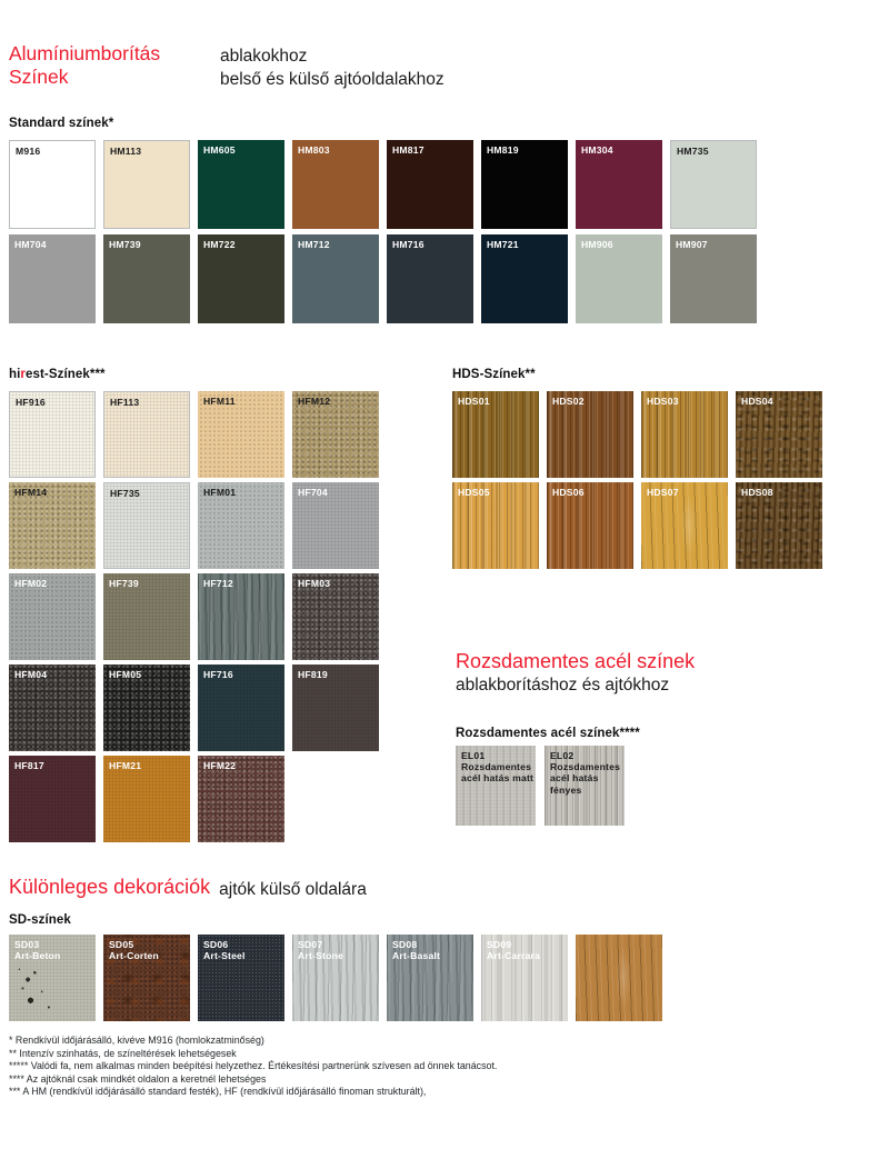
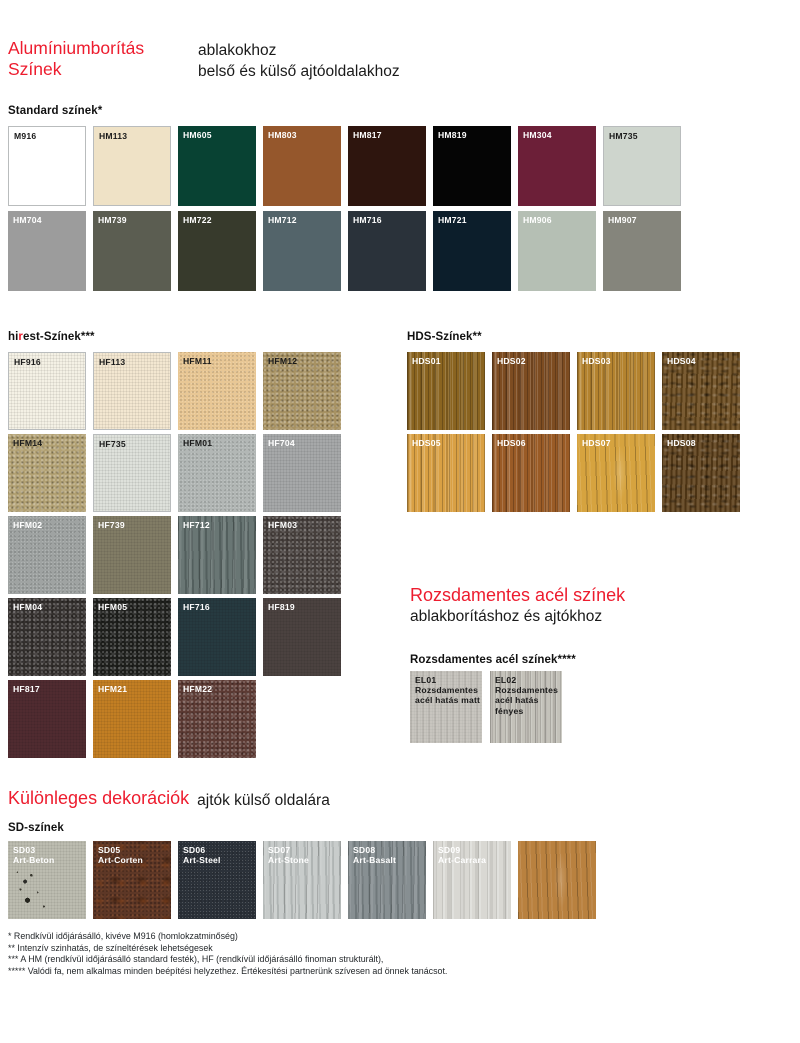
  Alumíniumborítás
  Színek
  ablakokhoz
  belső és külső ajtóoldalakhoz
  Standard színek*
  M916
  HM113
  HM605
  HM803
  HM817
  HM819
  HM304
  HM735
  HM704
  HM739
  HM722
  HM712
  HM716
  HM721
  HM906
  HM907
  hirest-Színek***
  HF916
  HF113
  HFM11
  HFM12
  HFM14
  HF735
  HFM01
  HF704
  HFM02
  HF739
  HF712
  HFM03
  HFM04
  HFM05
  HF716
  HF819
  HF817
  HFM21
  HFM22
  HDS-Színek**
  HDS01
  HDS02
  HDS03
  HDS04
  HDS05
  HDS06
  HDS07
  HDS08
  Rozsdamentes acél színek
  ablakborításhoz és ajtókhoz
  Rozsdamentes acél színek****
  EL01
  Rozsdamentes
  acél hatás matt
  EL02
  Rozsdamentes
  acél hatás
  fényes
  Különleges dekorációk
  ajtók külső oldalára
  SD-színek
  SD03
  Art-Beton
  SD05
  Art-Corten
  SD06
  Art-Steel
  SD07
  Art-Stone
  SD08
  Art-Basalt
  SD09
  Art-Carrara
  * Rendkívül időjárásálló, kivéve M916 (homlokzatminőség)
  ** Intenzív szinhatás, de színeltérések lehetségesek
- ***** Valódi fa, nem alkalmas minden beépítési helyzethez. Értékesítési partnerünk szívesen ad önnek tanácsot.
+ *** A HM (rendkívül időjárásálló standard festék), HF (rendkívül időjárásálló finoman strukturált),
- **** Az ajtóknál csak mindkét oldalon a keretnél lehetséges
- *** A HM (rendkívül időjárásálló standard festék), HF (rendkívül időjárásálló finoman strukturált),
+ ***** Valódi fa, nem alkalmas minden beépítési helyzethez. Értékesítési partnerünk szívesen ad önnek tanácsot.
